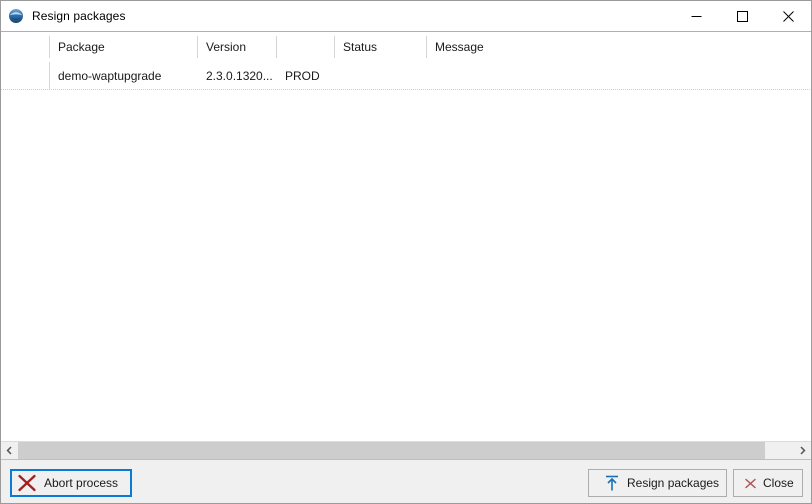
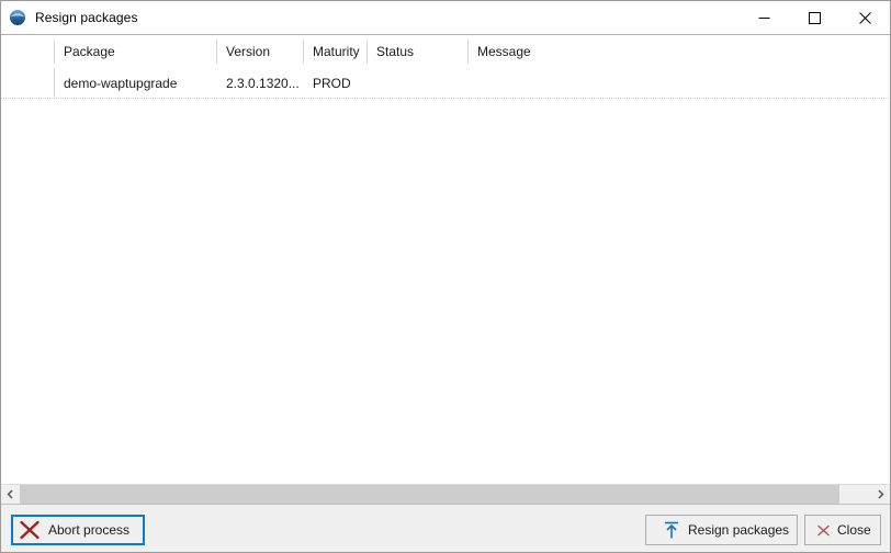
  Resign packages
  Package
  Version
+ Maturity
  Status
  Message
  demo-waptupgrade
  2.3.0.1320...
  PROD
  Abort process
  Resign packages
  Close
